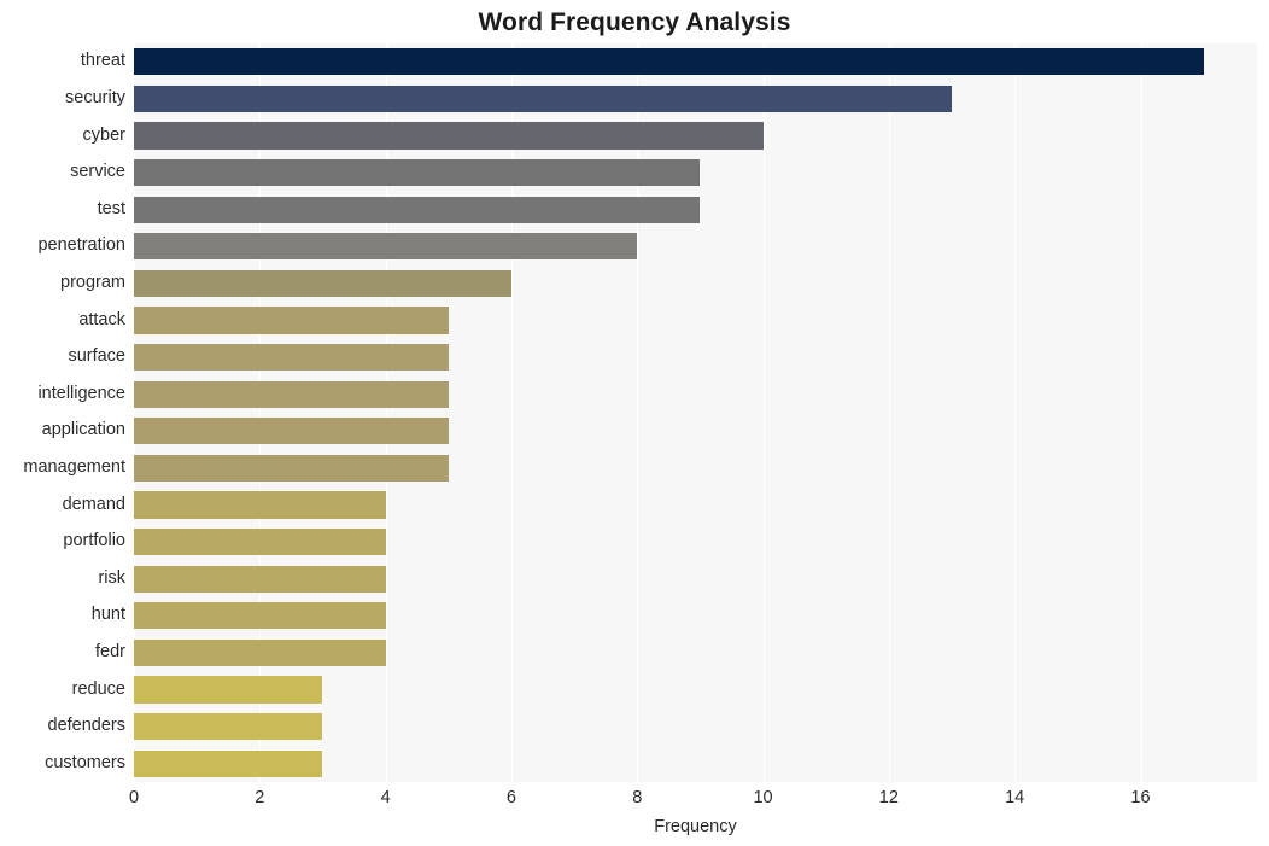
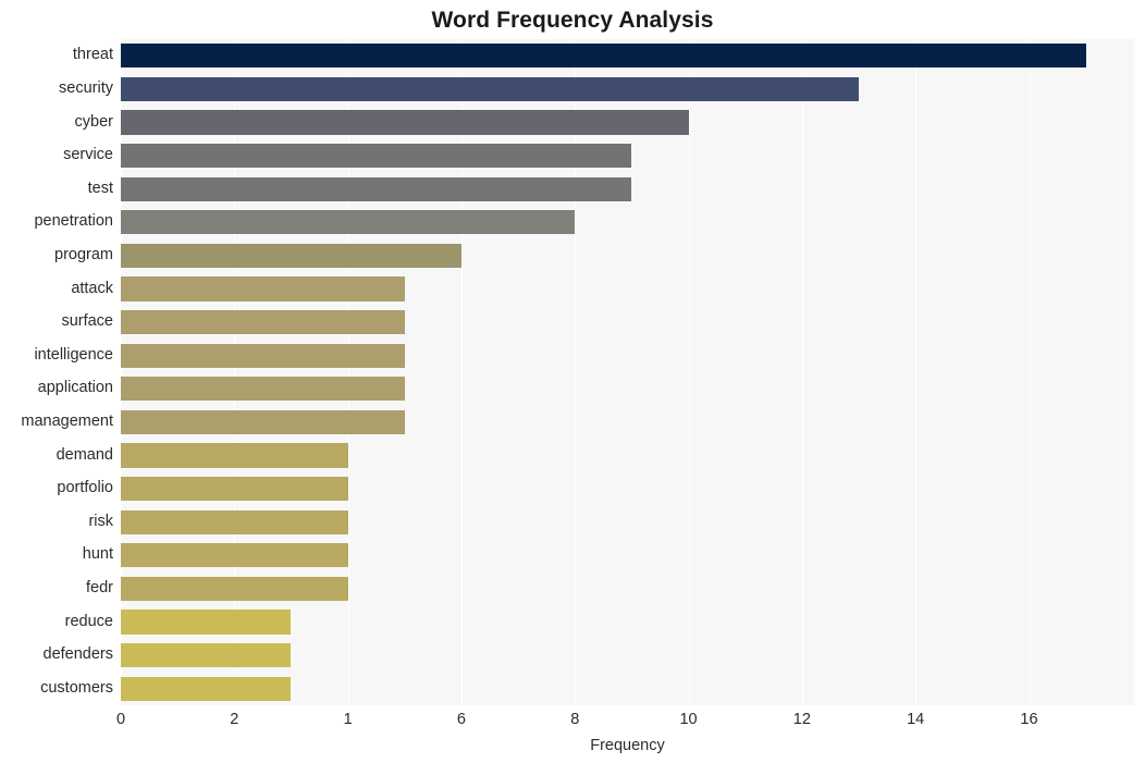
  Word Frequency Analysis
  threat
  security
  cyber
  service
  test
  penetration
  program
  attack
  surface
  intelligence
  application
  management
  demand
  portfolio
  risk
  hunt
  fedr
  reduce
  defenders
  customers
  0
  2
- 4
+ 1
  6
  8
  10
  12
  14
  16
  Frequency
